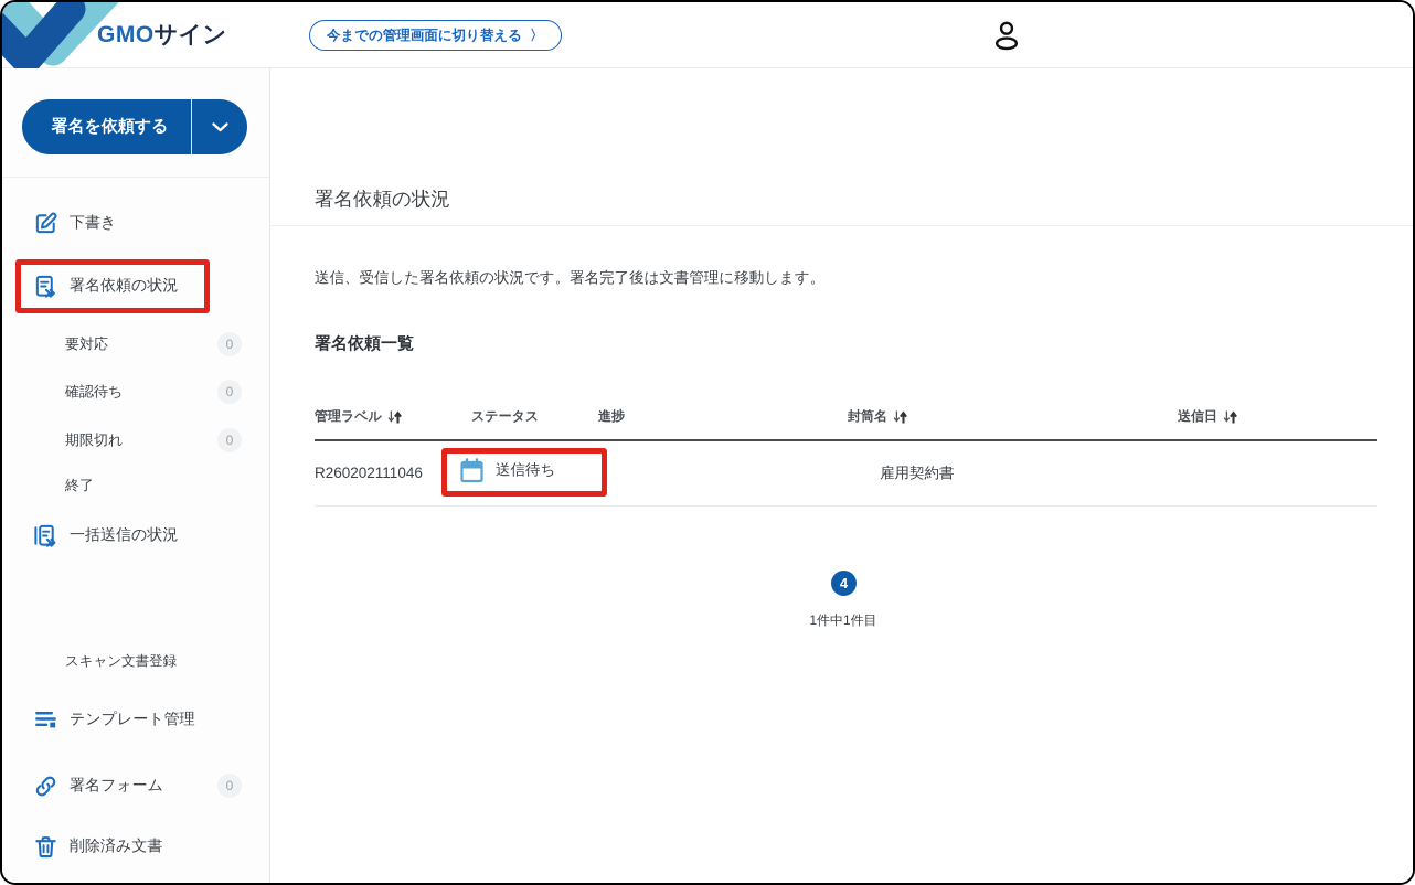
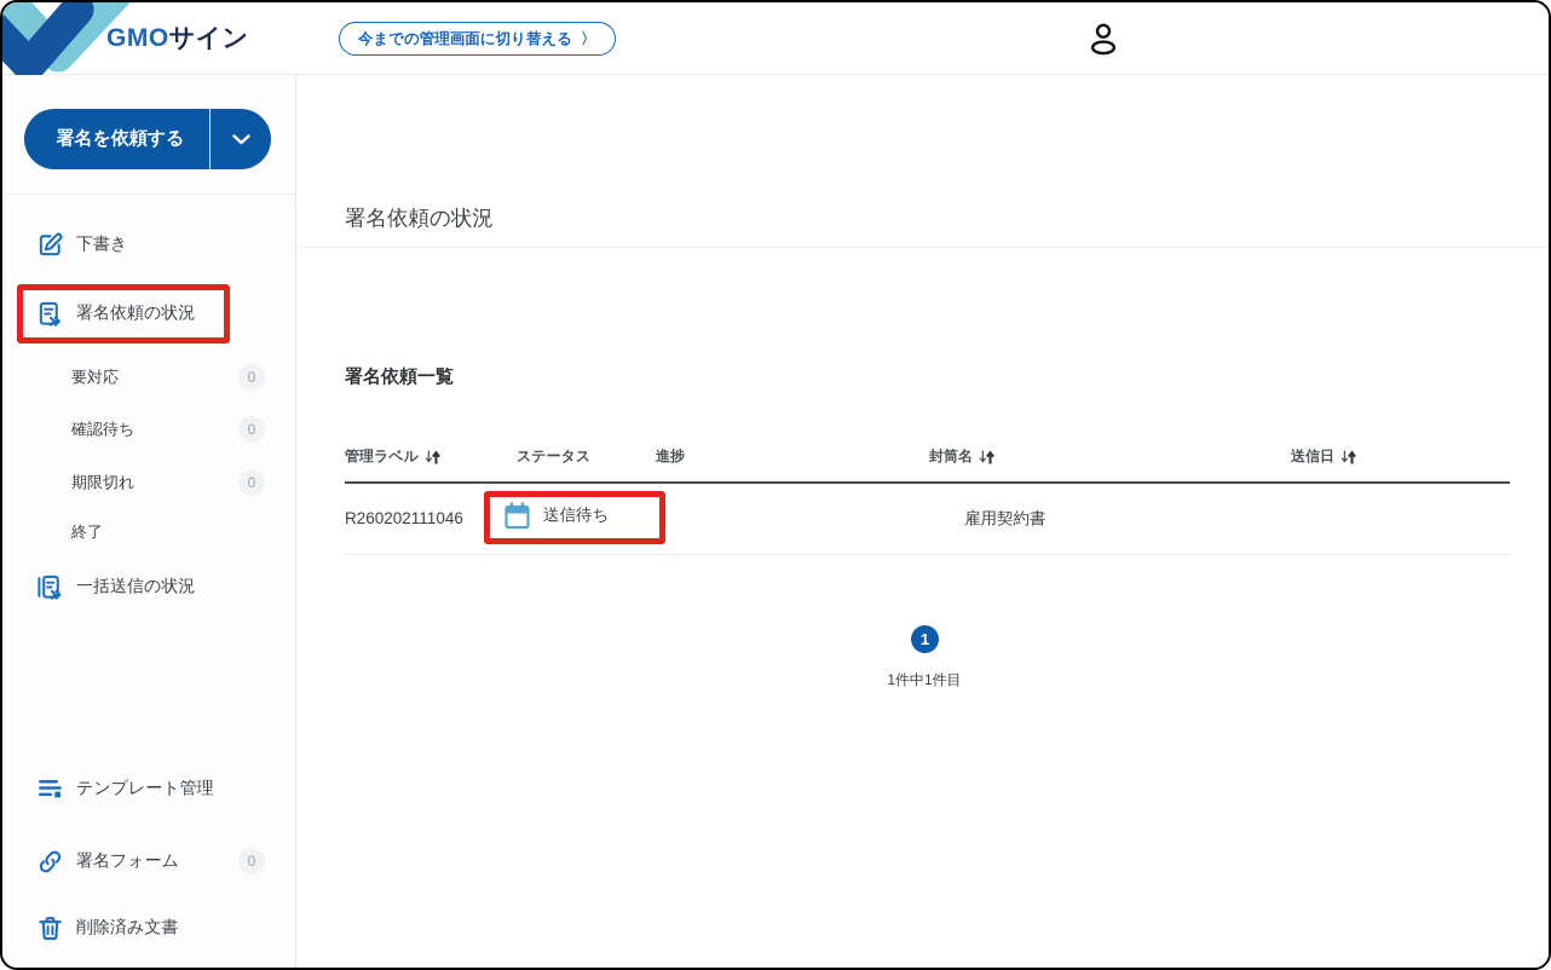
  GMOサイン
  今までの管理画面に切り替える
  〉
  署名を依頼する
  下書き
  署名依頼の状況
  要対応
  0
  確認待ち
  0
  期限切れ
  0
  終了
  一括送信の状況
- スキャン文書登録
  テンプレート管理
  署名フォーム
  0
  削除済み文書
  署名依頼の状況
- 送信、受信した署名依頼の状況です。署名完了後は文書管理に移動します。
  署名依頼一覧
  管理ラベル
  ステータス
  進捗
  封筒名
  送信日
  R260202111046
  送信待ち
  雇用契約書
- 4
+ 1
  1件中1件目
